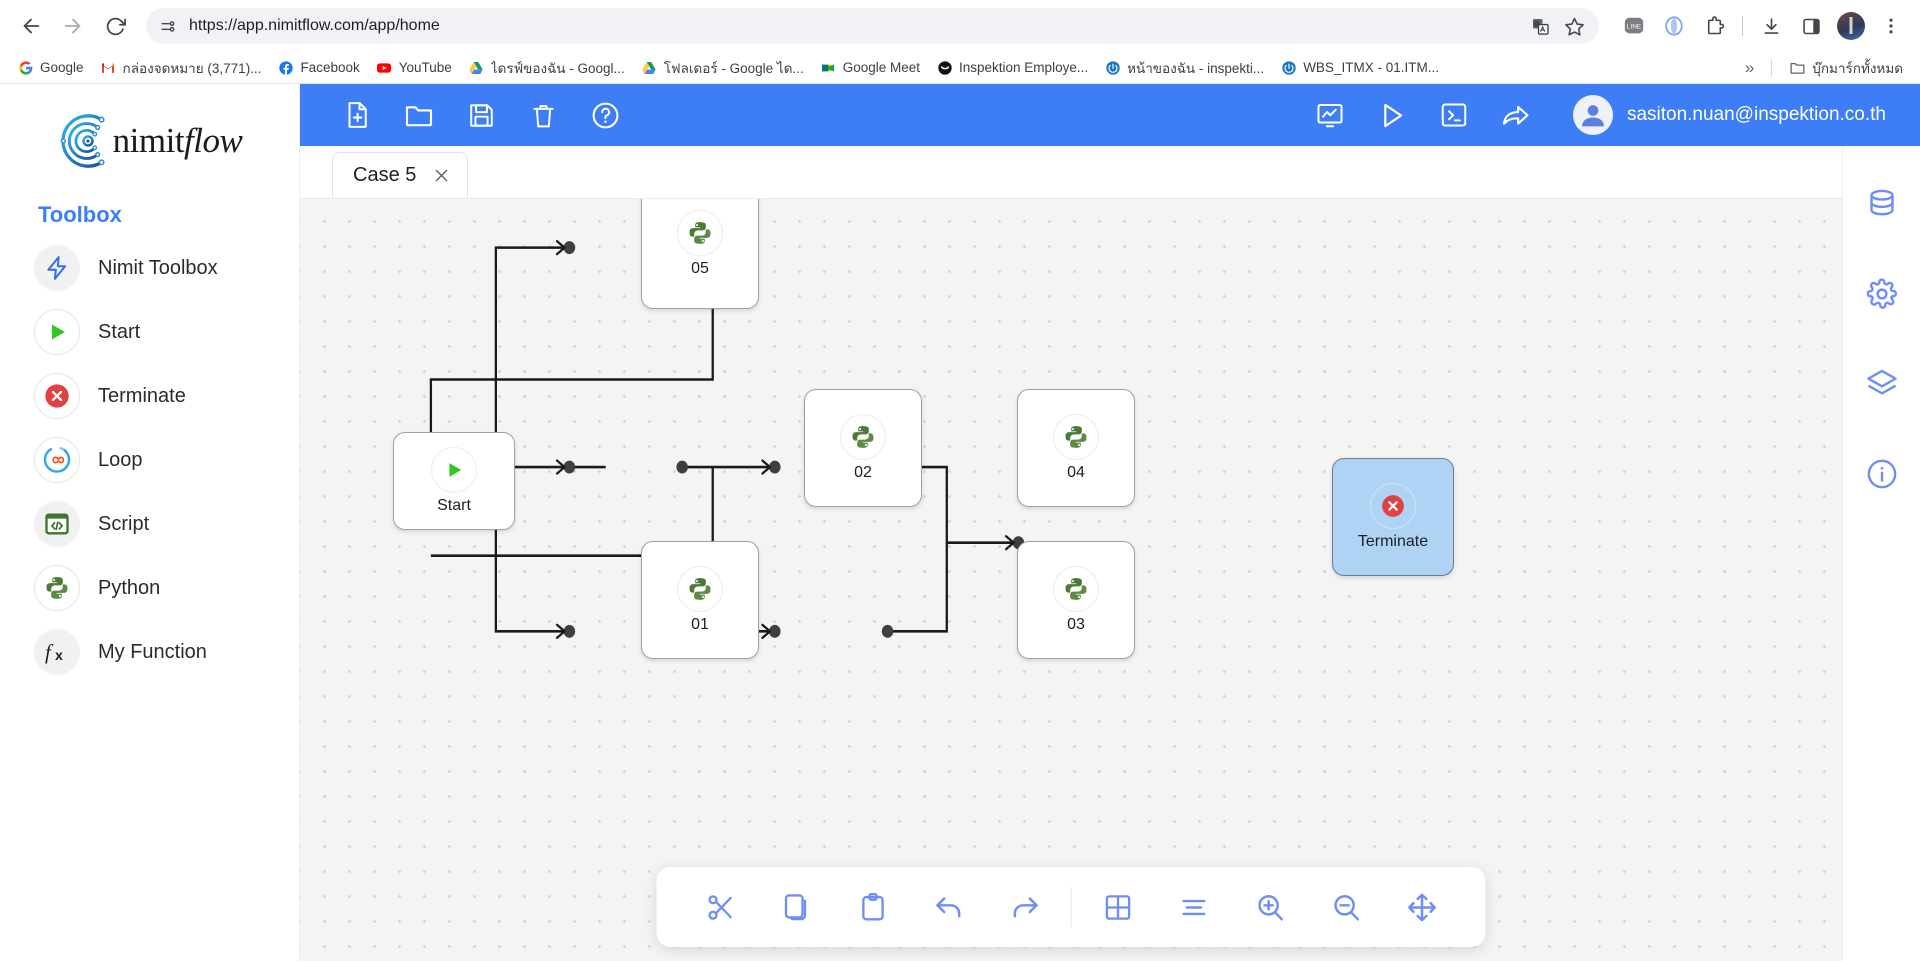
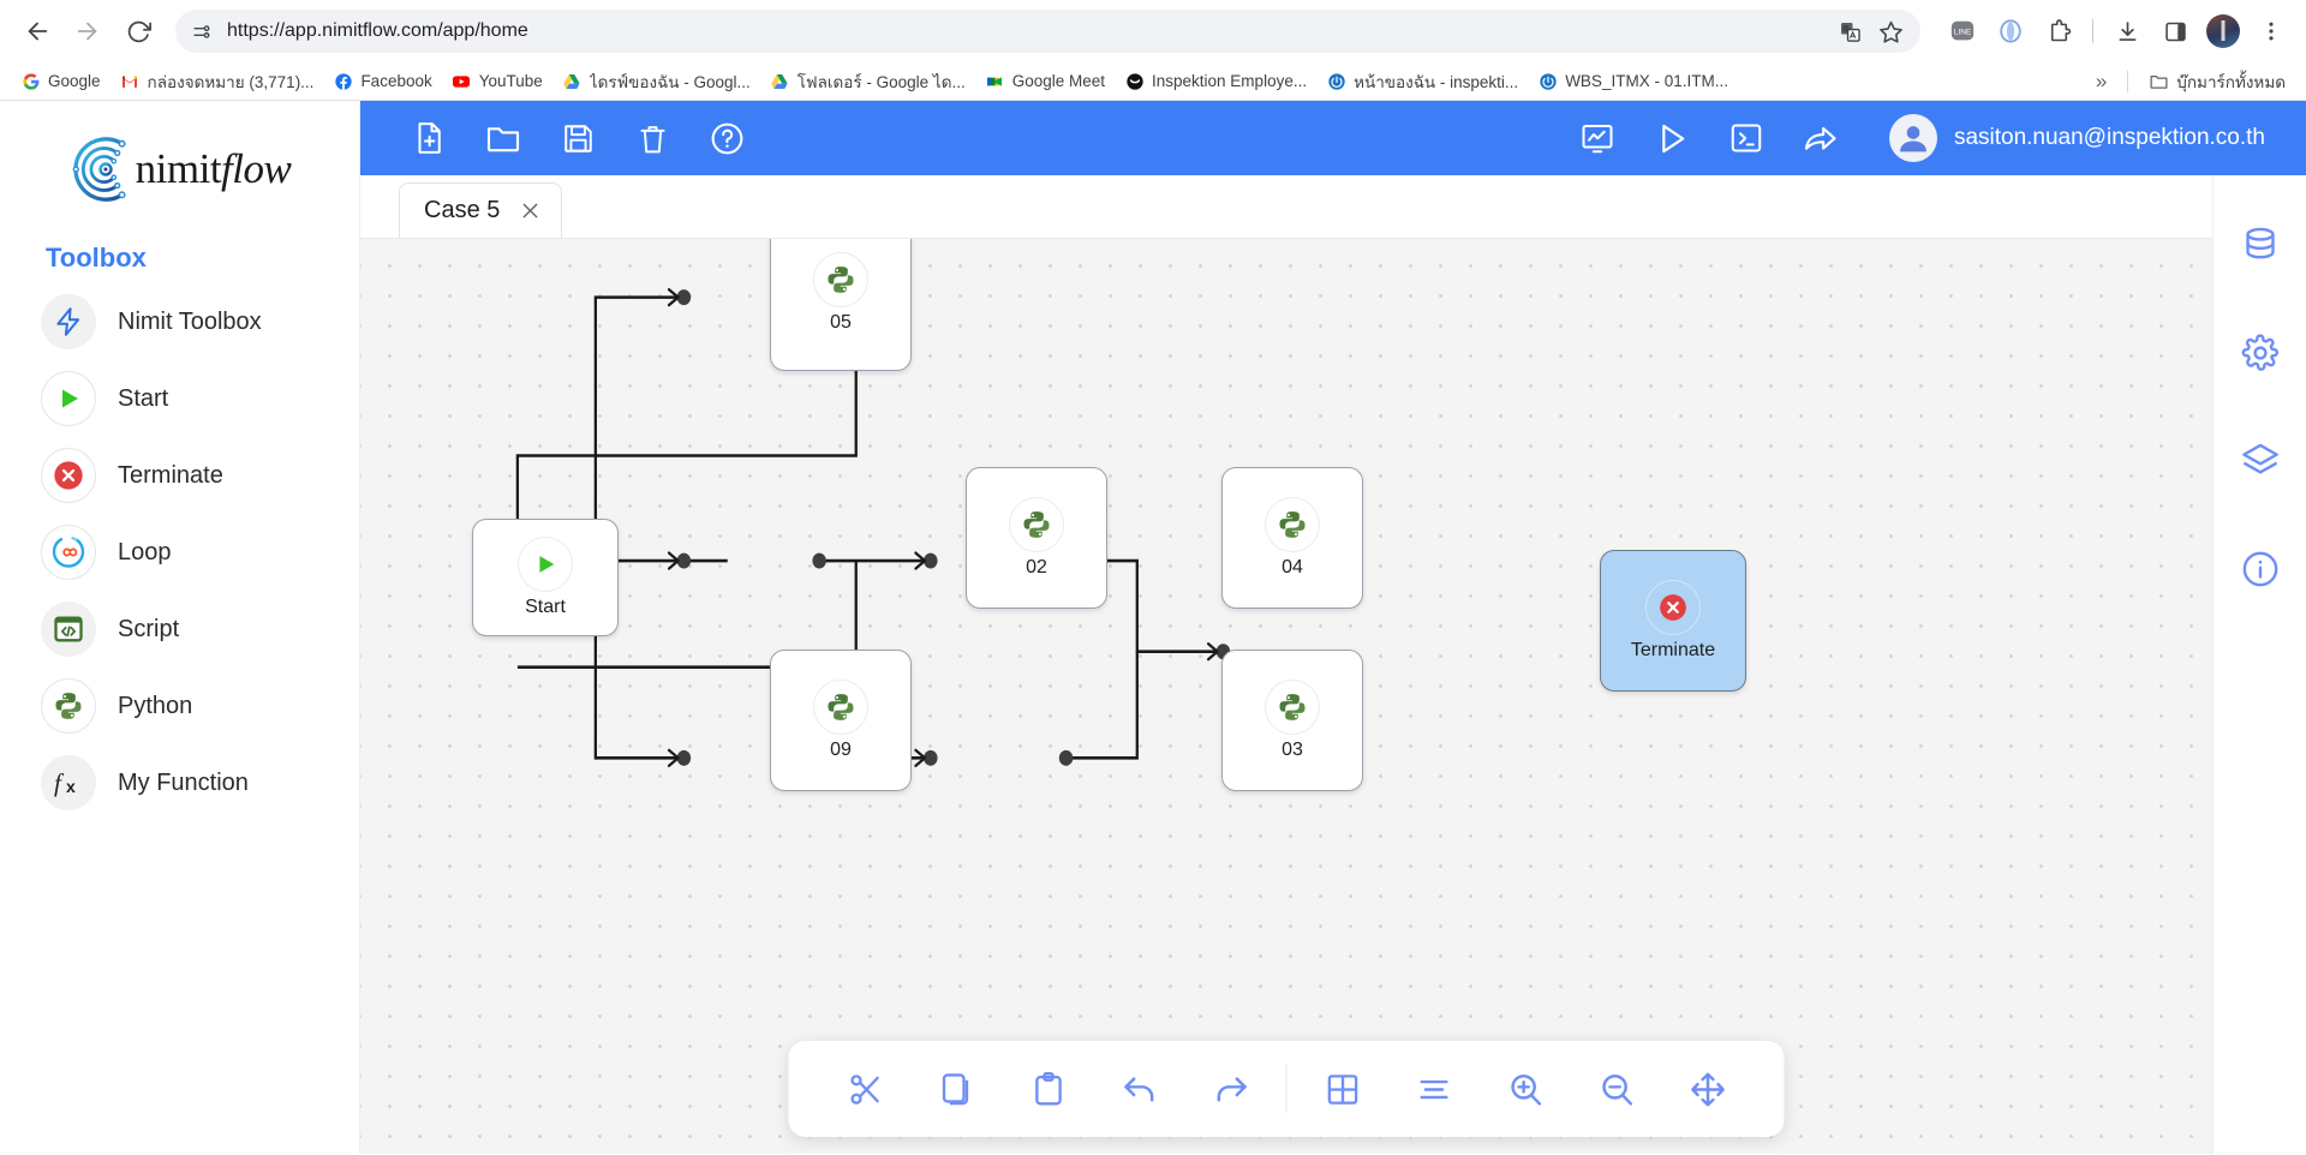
  https://app.nimitflow.com/app/home
  Google
  กล่องจดหมาย (3,771)...
  Facebook
  YouTube
  ไดรฟ์ของฉัน - Googl...
  โฟลเดอร์ - Google ได...
  Google Meet
  Inspektion Employe...
  หน้าของฉัน - inspekti...
  WBS_ITMX - 01.ITM...
  »
  บุ๊กมาร์กทั้งหมด
  nimitflow
  Toolbox
  Nimit Toolbox
  Start
  Terminate
  Loop
  Script
  Python
  f
  x
  My Function
  sasiton.nuan@inspektion.co.th
  Case 5
  Start
  05
  02
  04
- 01
+ 09
  03
  Terminate
